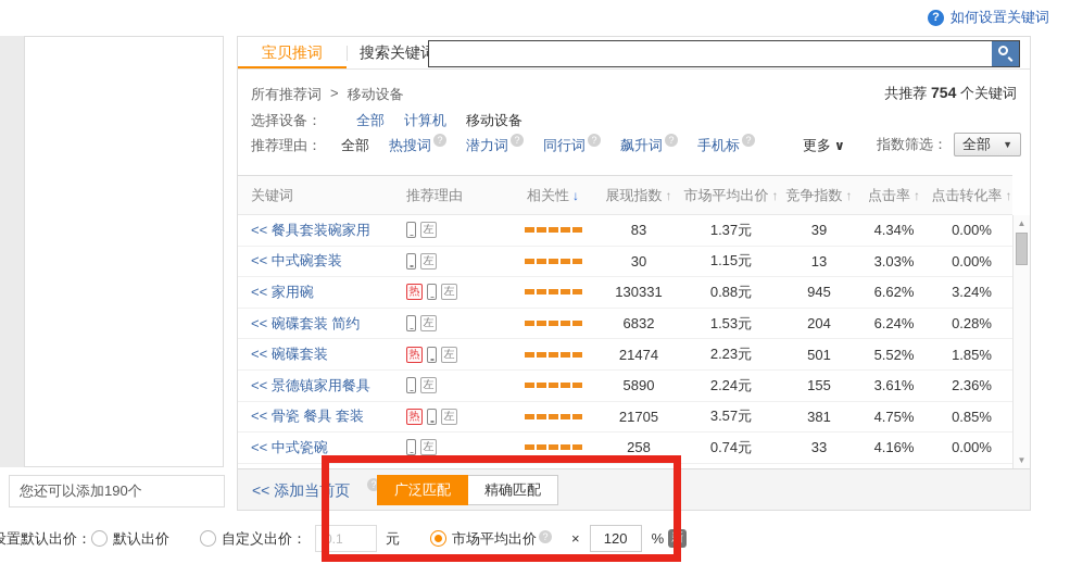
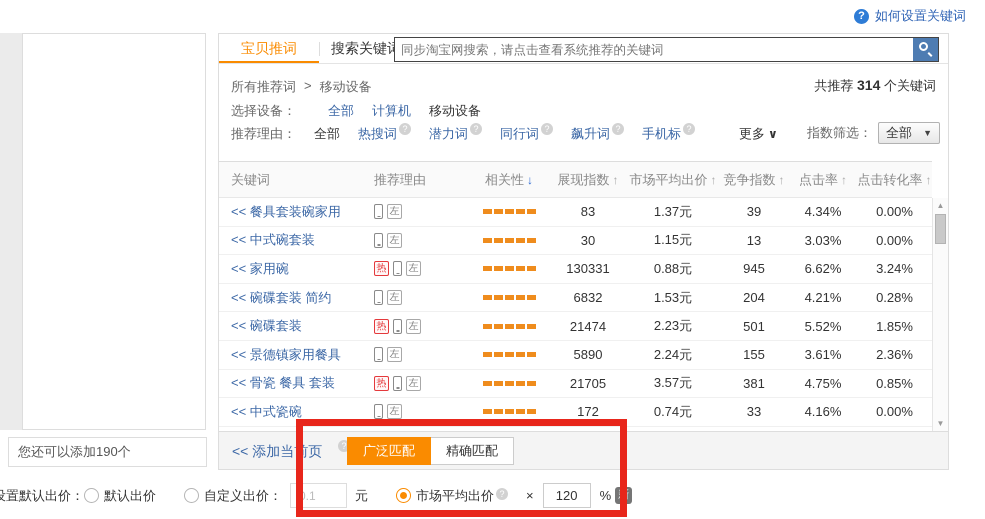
  ?
  如何设置关键词
  您还可以添加190个
  宝贝推词
  搜索关键
+ 同步淘宝网搜索，请点击查看系统推荐的关键词
  所有推荐词
  >
  移动设备
- 共推荐 754 个关键词
+ 共推荐 314 个关键词
  选择设备：
  全部
  计算机
  移动设备
  推荐理由：
  全部
  热搜词
  ?
  潜力词
  ?
  同行词
  ?
  飙升词
  ?
  手机标
  ?
  更多 ∨
  指数筛选：
  全部
  ▼
  关键词
  推荐理由
  相关性
  ↓
  展现指数
  ↑
  市场平均出价
  ↑
  竞争指数
  ↑
  点击率
  ↑
  点击转化率
  ↑
  << 餐具套装碗家用
  左
  83
  1.37元
  39
  4.34%
  0.00%
  << 中式碗套装
  左
  30
  1.15元
  13
  3.03%
  0.00%
  << 家用碗
  热
  左
  130331
  0.88元
  945
  6.62%
  3.24%
  << 碗碟套装 简约
  左
  6832
  1.53元
  204
- 6.24%
+ 4.21%
  0.28%
  << 碗碟套装
  热
  左
  21474
  2.23元
  501
  5.52%
  1.85%
  << 景德镇家用餐具
  左
  5890
  2.24元
  155
  3.61%
  2.36%
  << 骨瓷 餐具 套装
  热
  左
  21705
  3.57元
  381
  4.75%
  0.85%
  << 中式瓷碗
  左
- 258
+ 172
  0.74元
  33
  4.16%
  0.00%
  ▲
  ▼
  << 添加当前页
  ?
  广泛匹配
  精确匹配
  置默认出价：
  默认出价
  自定义出价：
  0.1
  元
  市场平均出价
  ?
  ×
  120
  %
  新
